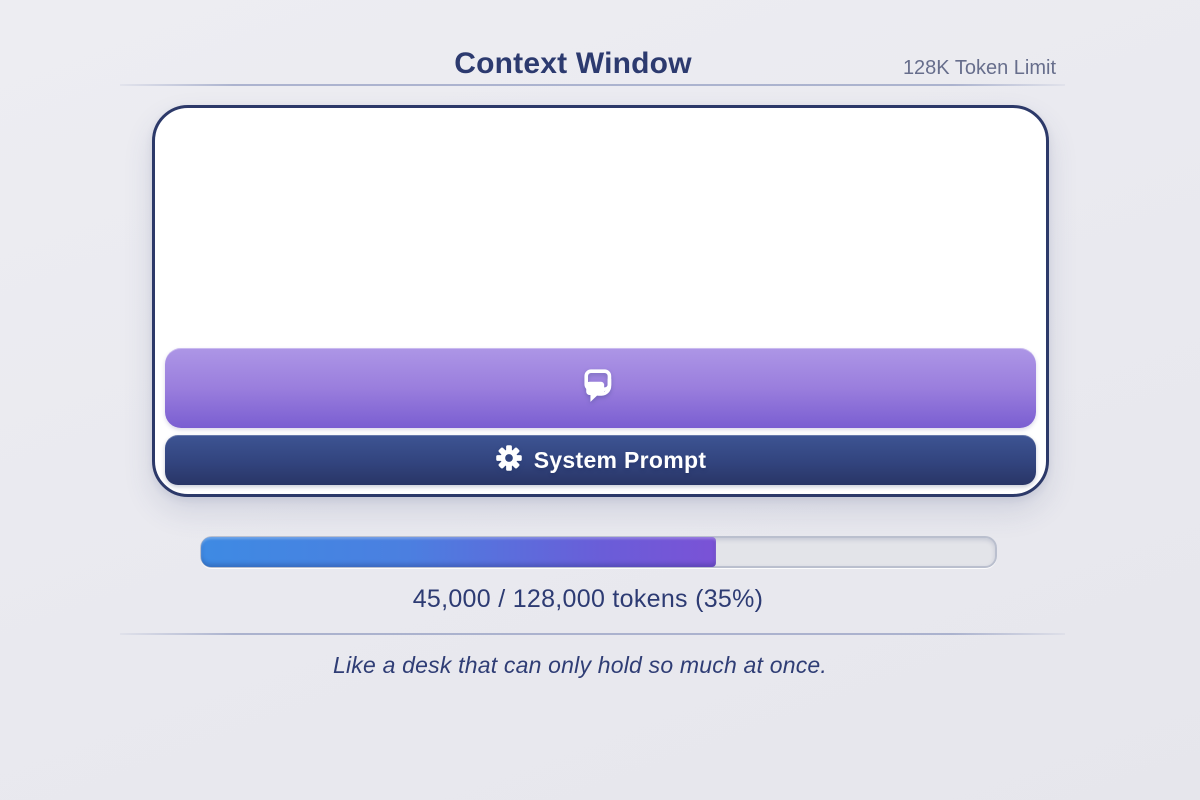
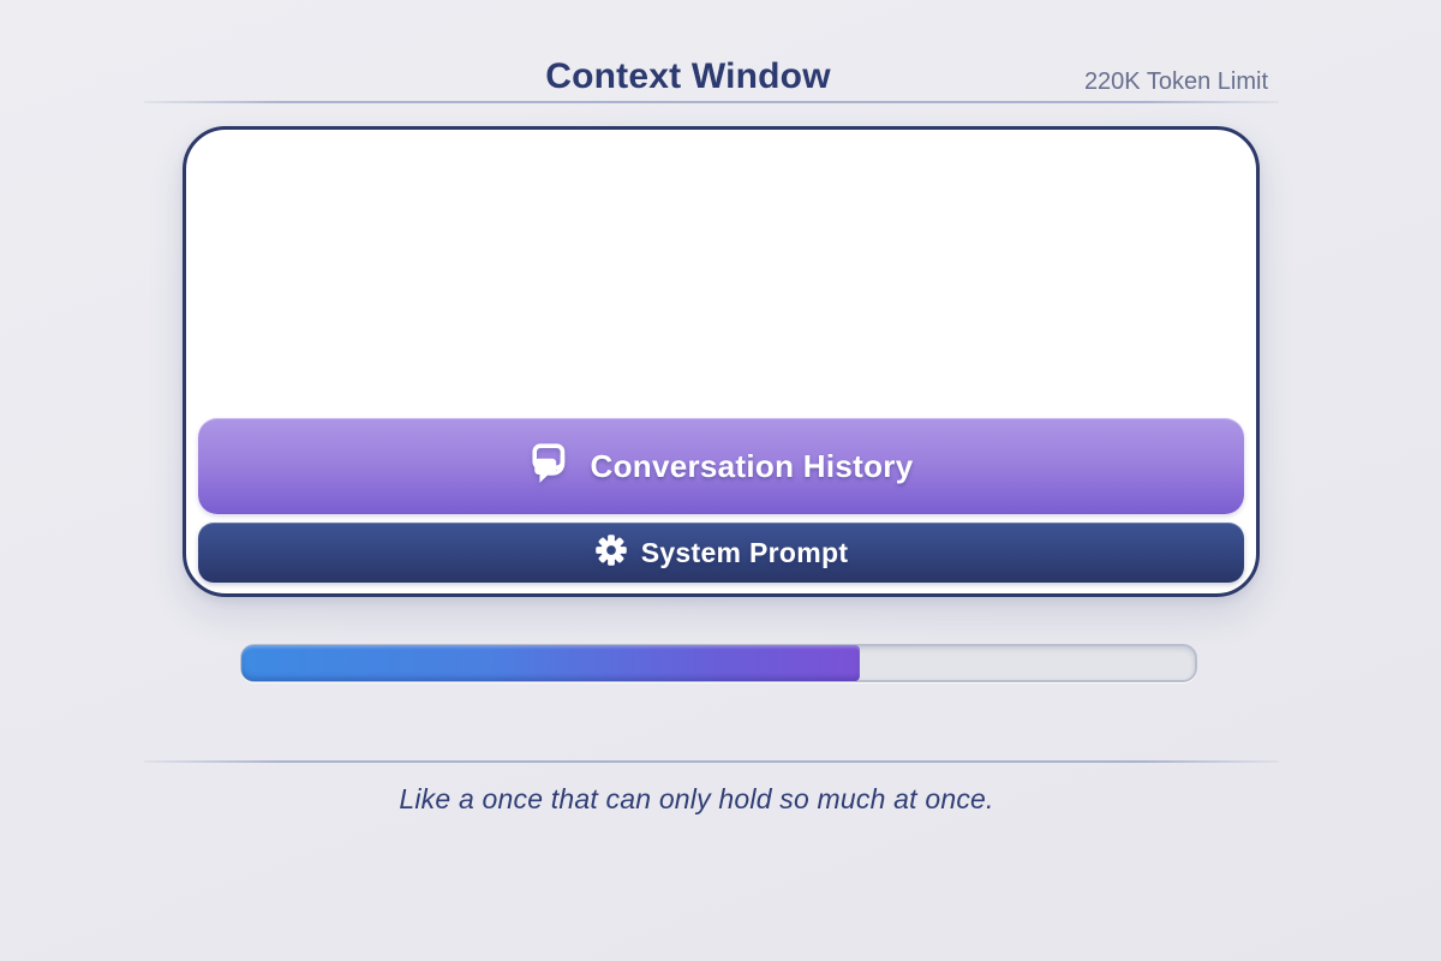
  Context Window
- 128K Token Limit
+ 220K Token Limit
+ Conversation History
  System Prompt
- 45,000 / 128,000 tokens (35%)
- Like a desk that can only hold so much at once.
+ Like a once that can only hold so much at once.
